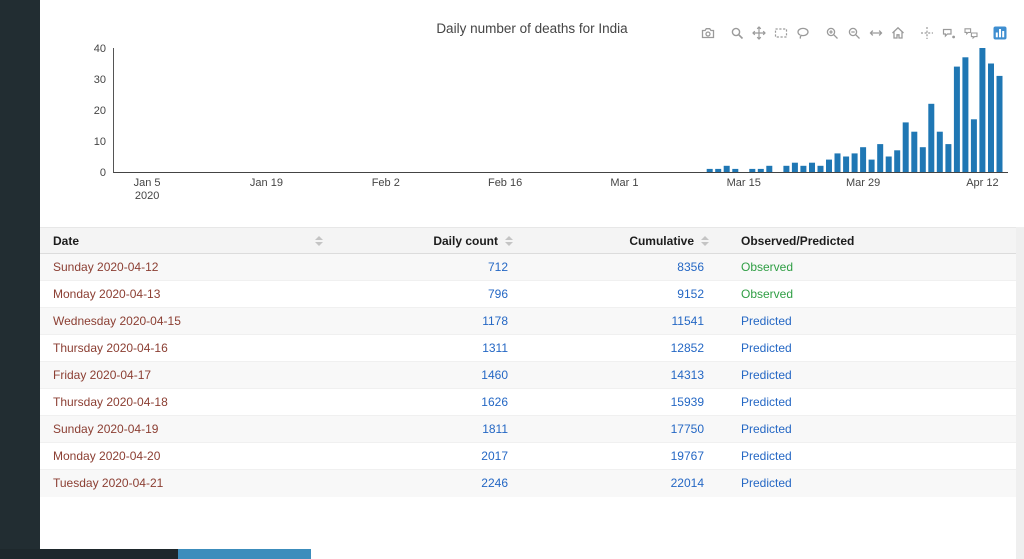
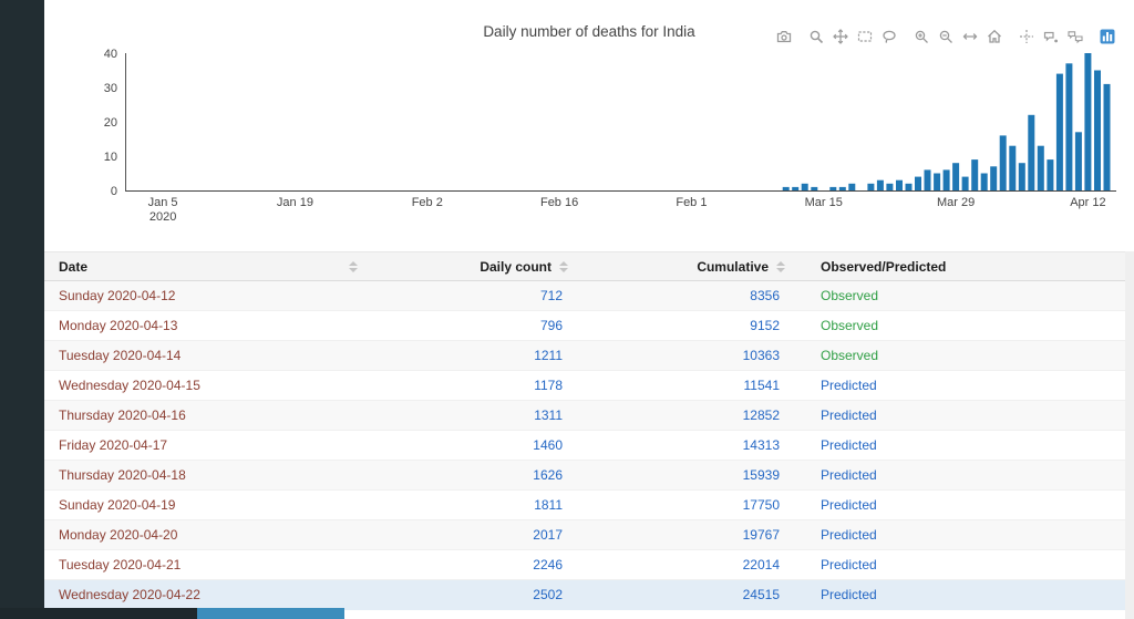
  0
  10
  20
  30
  40
  Jan 5
  2020
  Jan 19
  Feb 2
  Feb 16
- Mar 1
+ Feb 1
  Mar 15
  Mar 29
  Apr 12
  Daily number of deaths for India
  Date	Daily count	Cumulative	Observed/Predicted
  Sunday 2020-04-12	712	8356	Observed
  Monday 2020-04-13	796	9152	Observed
+ Tuesday 2020-04-14	1211	10363	Observed
  Wednesday 2020-04-15	1178	11541	Predicted
  Thursday 2020-04-16	1311	12852	Predicted
  Friday 2020-04-17	1460	14313	Predicted
  Thursday 2020-04-18	1626	15939	Predicted
  Sunday 2020-04-19	1811	17750	Predicted
  Monday 2020-04-20	2017	19767	Predicted
  Tuesday 2020-04-21	2246	22014	Predicted
+ Wednesday 2020-04-22	2502	24515	Predicted
